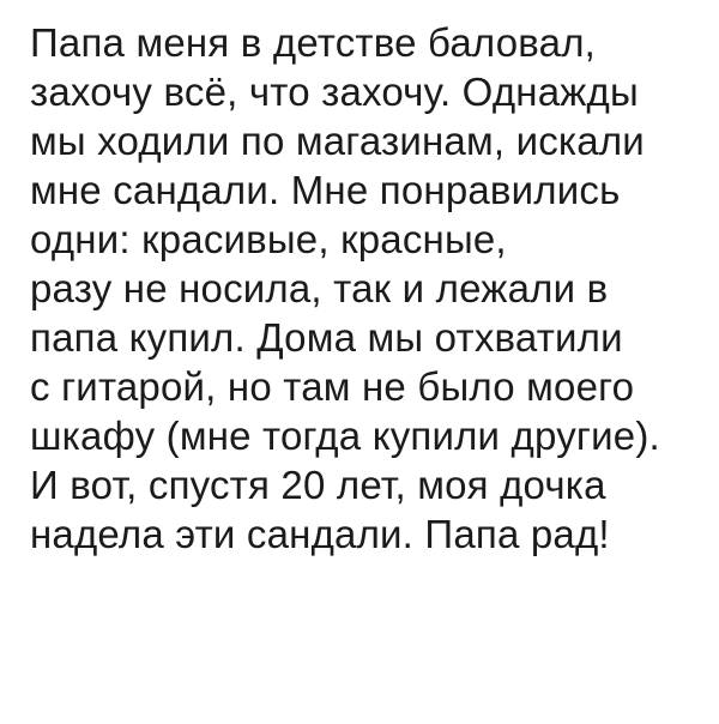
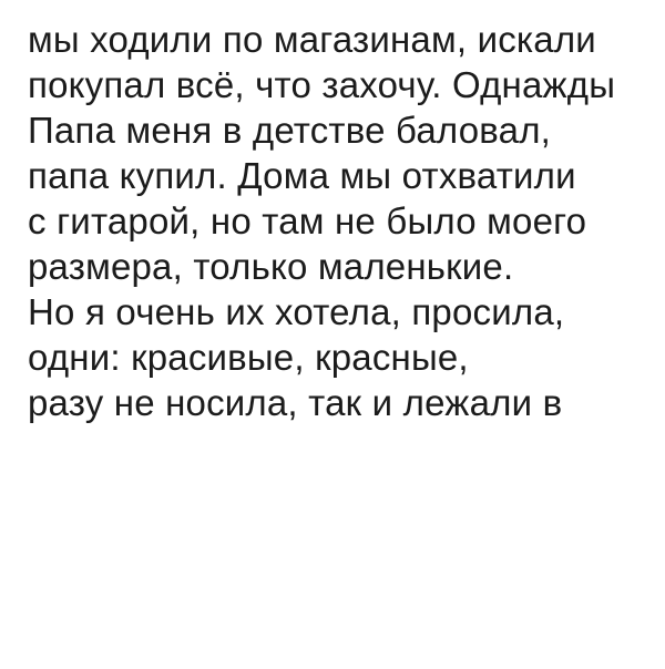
- Папа меня в детстве баловал,
+ мы ходили по магазинам, искали
- захочу всё, что захочу. Однажды
+ покупал всё, что захочу. Однажды
- мы ходили по магазинам, искали
+ Папа меня в детстве баловал,
- мне сандали. Мне понравились
- одни: красивые, красные,
+ папа купил. Дома мы отхватили
- разу не носила, так и лежали в
+ с гитарой, но там не было моего
+ размера, только маленькие.
+ Но я очень их хотела, просила,
- папа купил. Дома мы отхватили
+ одни: красивые, красные,
- с гитарой, но там не было моего
+ разу не носила, так и лежали в
- шкафу (мне тогда купили другие).
- И вот, спустя 20 лет, моя дочка
- надела эти сандали. Папа рад!
